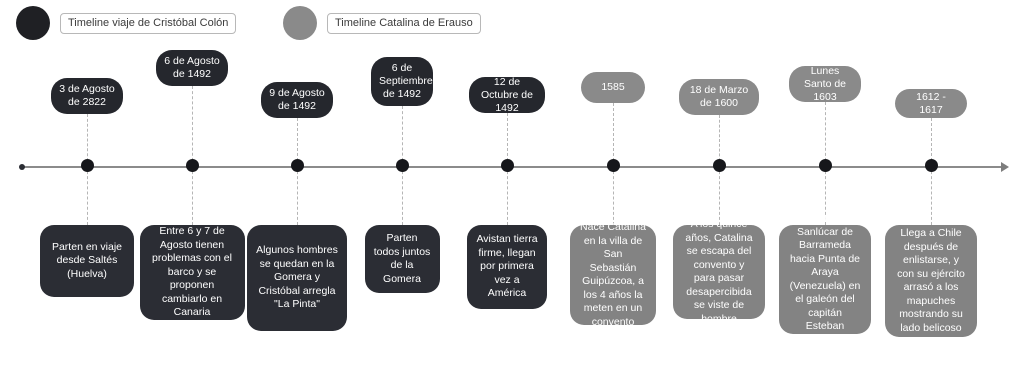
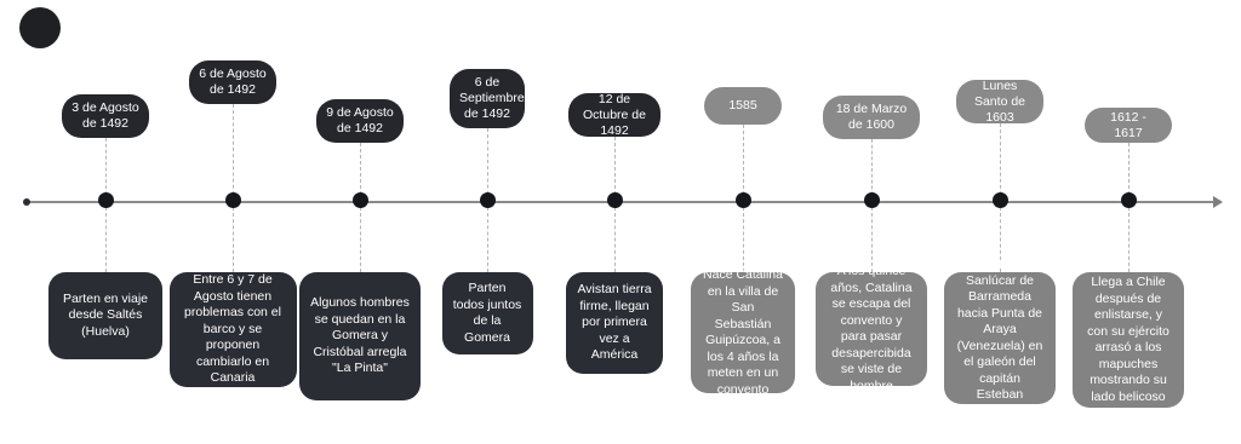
- Timeline viaje de Cristóbal Colón
- Timeline Catalina de Erauso
- 3 de Agosto de 2822
+ 3 de Agosto de 1492
  Parten en viaje desde Saltés (Huelva)
  6 de Agosto de 1492
  Entre 6 y 7 de Agosto tienen problemas con el barco y se proponen cambiarlo en Canaria
  9 de Agosto de 1492
  Algunos hombres se quedan en la Gomera y Cristóbal arregla "La Pinta"
  6 de Septiembre de 1492
  Parten todos juntos de la Gomera
  12 de Octubre de 1492
  Avistan tierra firme, llegan por primera vez a América
  1585
  Nace Catalina en la villa de San Sebastián Guipúzcoa, a los 4 años la meten en un convento
  18 de Marzo de 1600
  A los quince años, Catalina se escapa del convento y para pasar desapercibida se viste de hombre
  Lunes Santo de 1603
  Parte de Sanlúcar de Barrameda hacia Punta de Araya (Venezuela) en el galeón del capitán Esteban Eguino
  1612 - 1617
  Llega a Chile después de enlistarse, y con su ejército arrasó a los mapuches mostrando su lado belicoso
